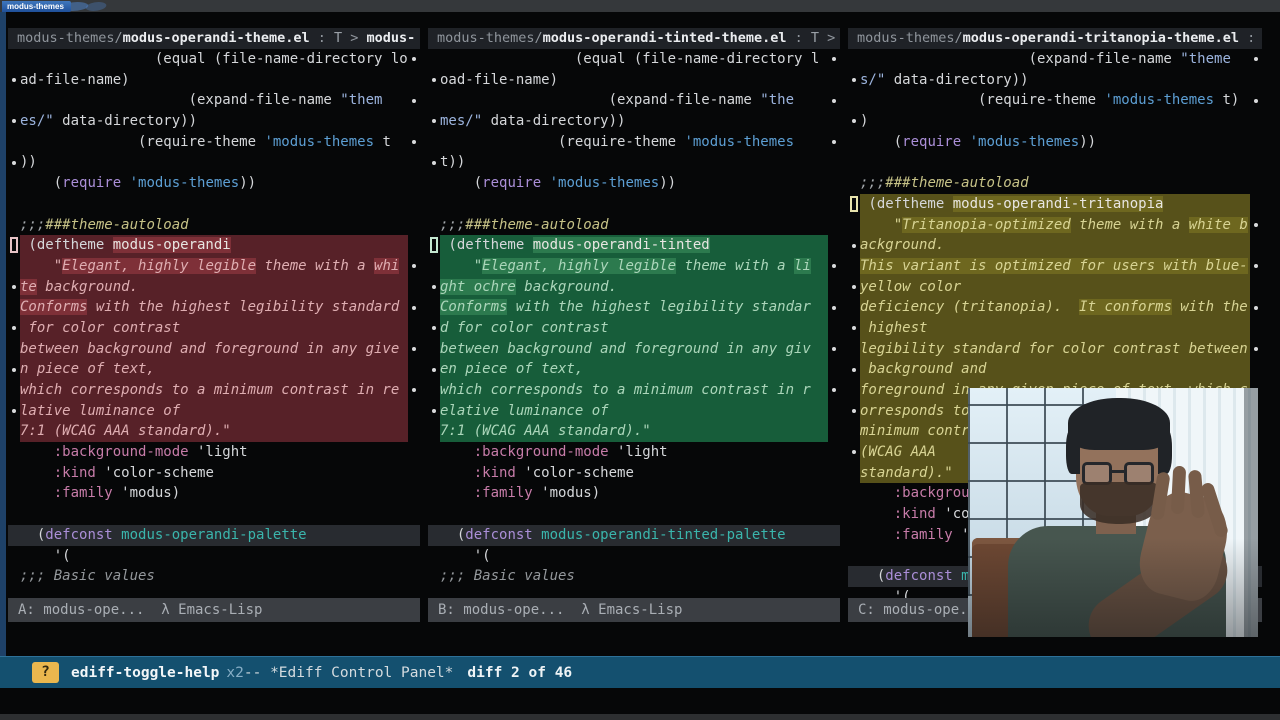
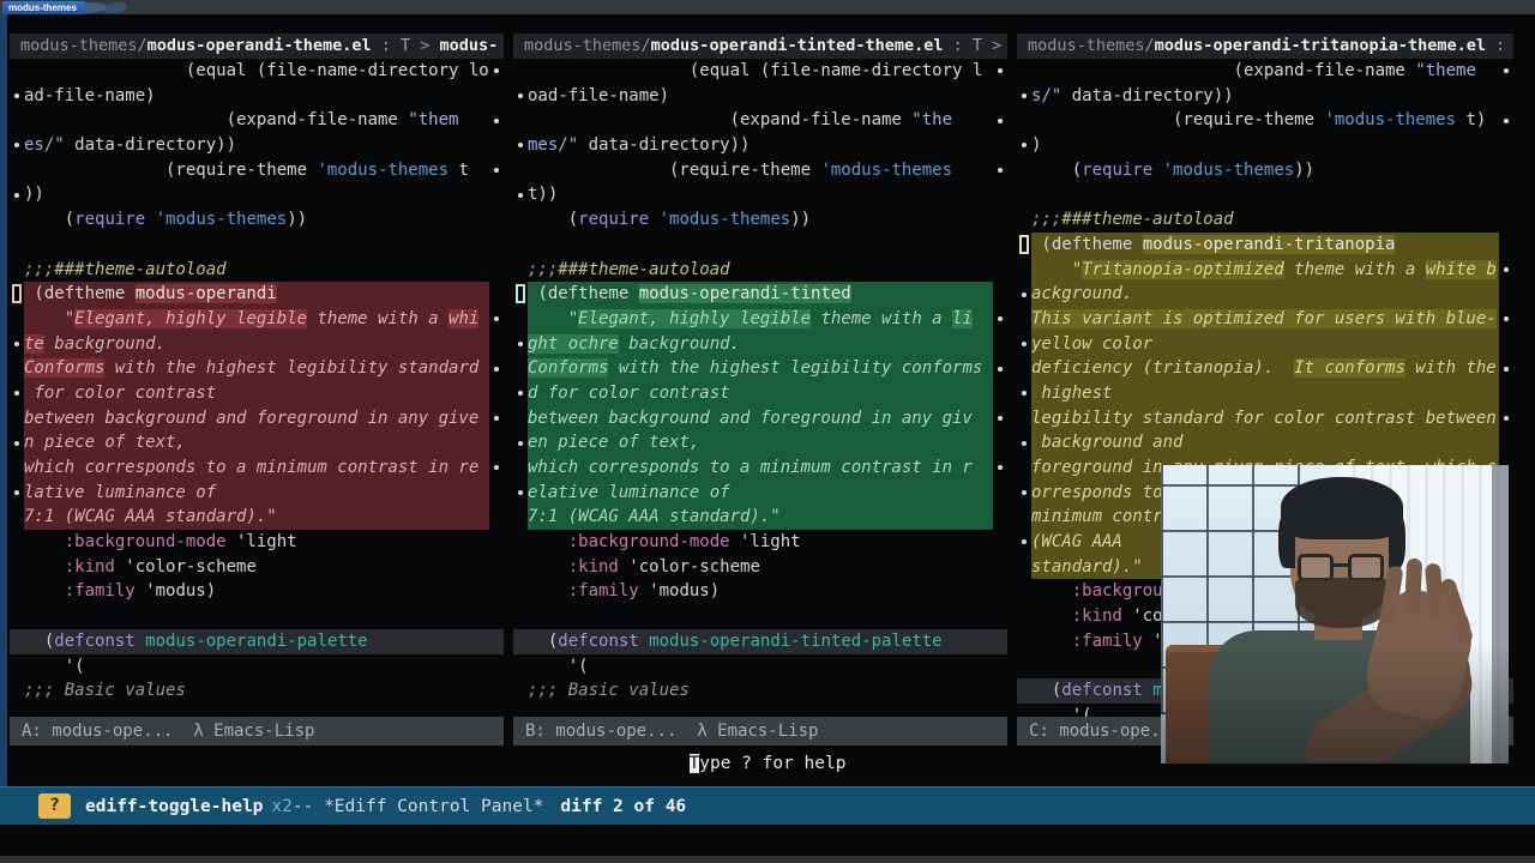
  modus-themes
  modus-themes/modus-operandi-theme.el : T > modus-
  (equal (file-name-directory lo
  ad-file-name)
  (expand-file-name "them
  es/" data-directory))
  (require-theme 'modus-themes t
  ))
  (require 'modus-themes))
  ;;;###theme-autoload
  (deftheme modus-operandi
  "Elegant, highly legible theme with a whi
  te background.
  Conforms with the highest legibility standard
  for color contrast
  between background and foreground in any give
  n piece of text,
  which corresponds to a minimum contrast in re
  lative luminance of
  7:1 (WCAG AAA standard)."
  :background-mode 'light
  :kind 'color-scheme
  :family 'modus)
  (defconst modus-operandi-palette
  '(
  ;;; Basic values
  modus-themes/modus-operandi-tinted-theme.el : T >
  (equal (file-name-directory l
  oad-file-name)
  (expand-file-name "the
  mes/" data-directory))
  (require-theme 'modus-themes
  t))
  (require 'modus-themes))
  ;;;###theme-autoload
  (deftheme modus-operandi-tinted
  "Elegant, highly legible theme with a li
  ght ochre background.
- Conforms with the highest legibility standar
+ Conforms with the highest legibility conforms
  d for color contrast
  between background and foreground in any giv
  en piece of text,
  which corresponds to a minimum contrast in r
  elative luminance of
  7:1 (WCAG AAA standard)."
  :background-mode 'light
  :kind 'color-scheme
  :family 'modus)
  (defconst modus-operandi-tinted-palette
  '(
  ;;; Basic values
  modus-themes/modus-operandi-tritanopia-theme.el :
  (expand-file-name "theme
  s/" data-directory))
  (require-theme 'modus-themes t)
  )
  (require 'modus-themes))
  ;;;###theme-autoload
  (deftheme modus-operandi-tritanopia
  "Tritanopia-optimized theme with a white b
  ackground.
  This variant is optimized for users with blue-
  yellow color
  deficiency (tritanopia). It conforms with the
  highest
  legibility standard for color contrast between
  background and
  orresponds to
  (WCAG AAA
  standard)."
  '(
  A: modus-ope... λ Emacs-Lisp
  B: modus-ope... λ Emacs-Lisp
+ Type ? for help
  ?
  ediff-toggle-help
  x2
  -- *Ediff Control Panel*
  diff 2 of 46
